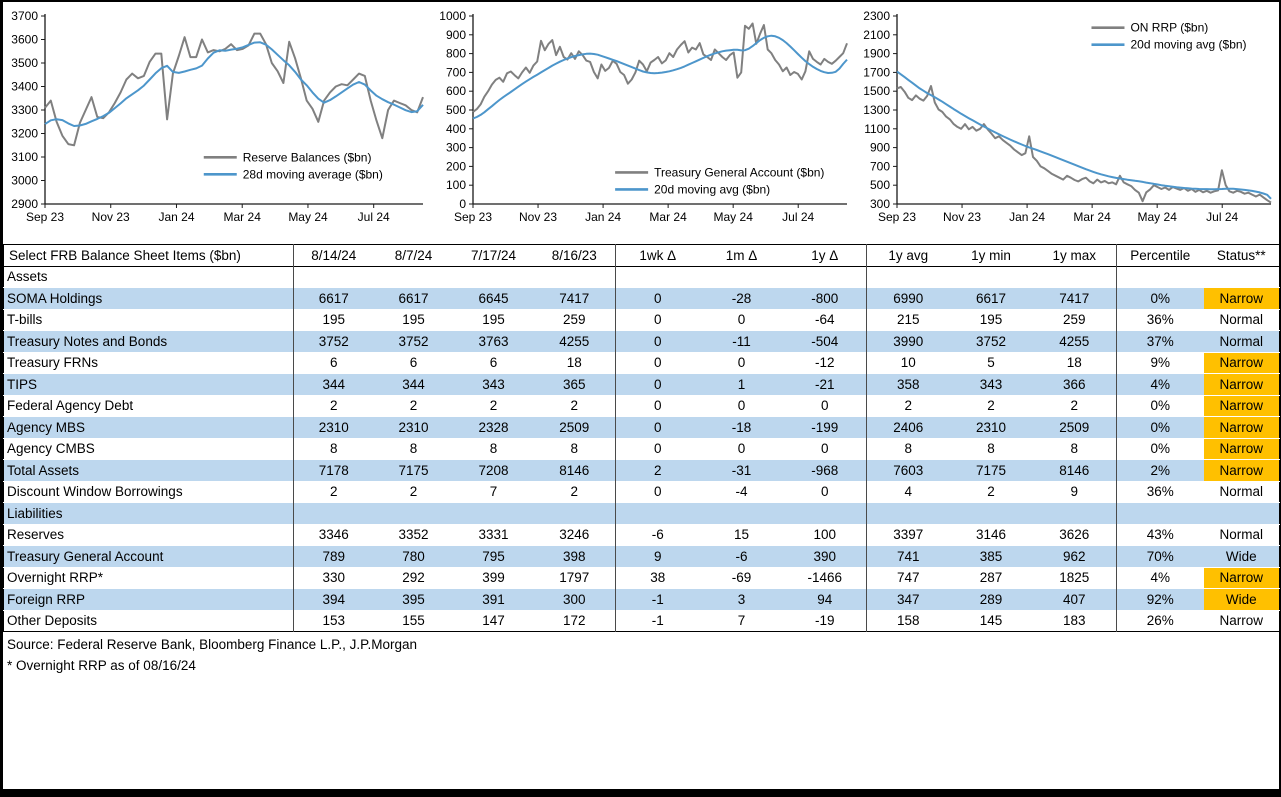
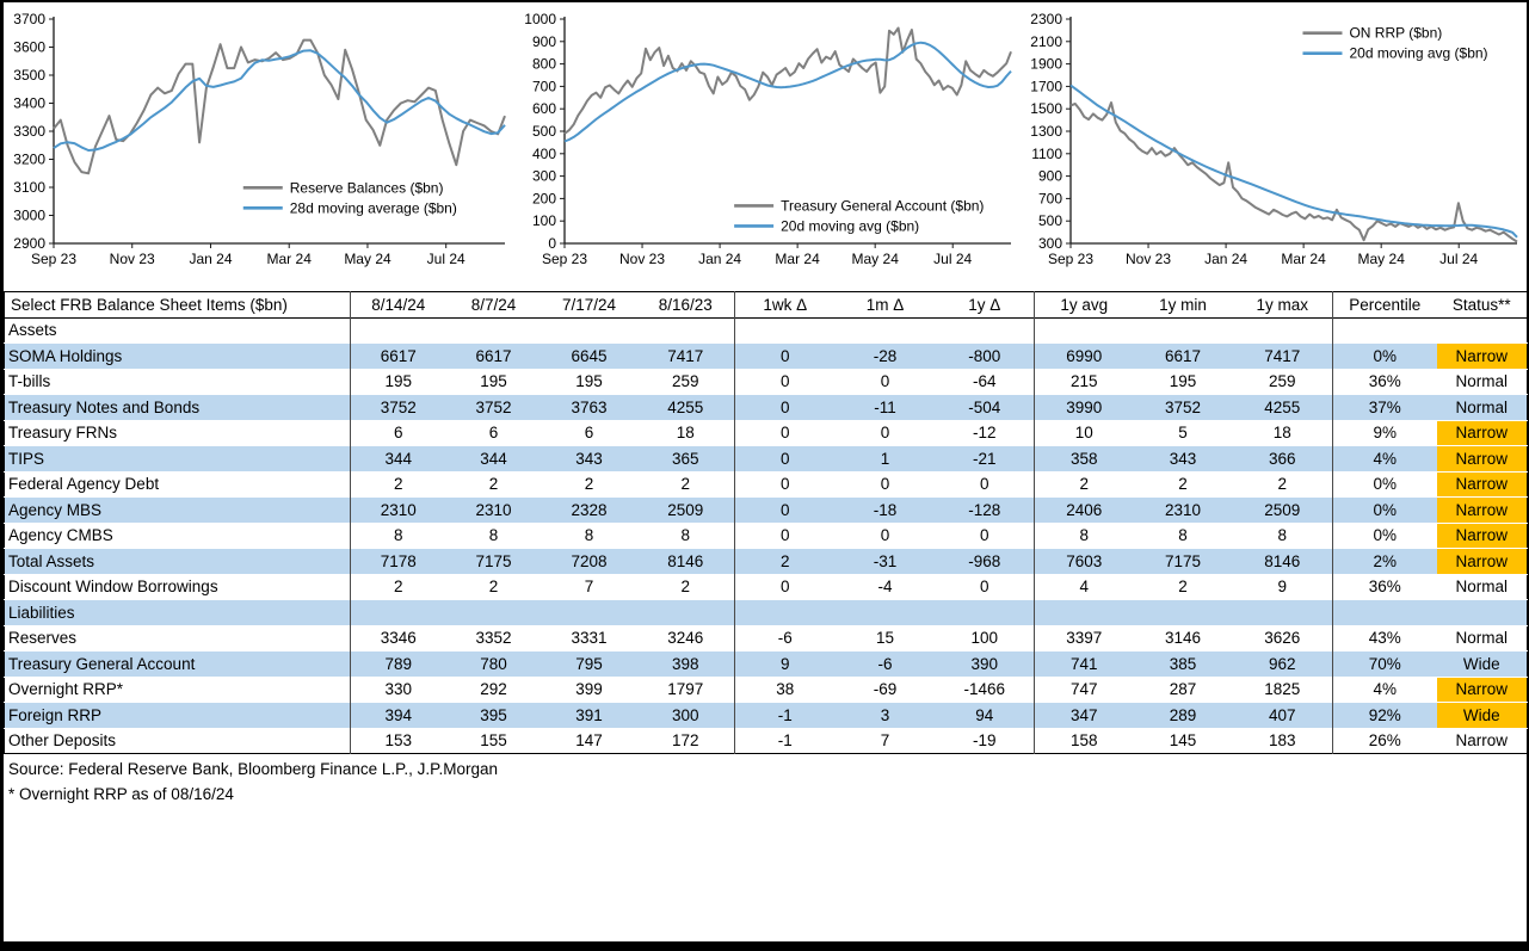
  2900
  3000
  3100
  3200
  3300
  3400
  3500
  3600
  3700
  Sep 23
  Nov 23
  Jan 24
  Mar 24
  May 24
  Jul 24
  Reserve Balances ($bn)
  28d moving average ($bn)
  0
  100
  200
  300
  400
  500
  600
  700
  800
  900
  1000
  Sep 23
  Nov 23
  Jan 24
  Mar 24
  May 24
  Jul 24
  Treasury General Account ($bn)
  20d moving avg ($bn)
  300
  500
  700
  900
  1100
  1300
  1500
  1700
  1900
  2100
  2300
  Sep 23
  Nov 23
  Jan 24
  Mar 24
  May 24
  Jul 24
  ON RRP ($bn)
  20d moving avg ($bn)
  Select FRB Balance Sheet Items ($bn)	8/14/24	8/7/24	7/17/24	8/16/23	1wk Δ	1m Δ	1y Δ	1y avg	1y min	1y max	Percentile	Status**
  Assets
  SOMA Holdings	6617	6617	6645	7417	0	-28	-800	6990	6617	7417	0%	Narrow
  T-bills	195	195	195	259	0	0	-64	215	195	259	36%	Normal
  Treasury Notes and Bonds	3752	3752	3763	4255	0	-11	-504	3990	3752	4255	37%	Normal
  Treasury FRNs	6	6	6	18	0	0	-12	10	5	18	9%	Narrow
  TIPS	344	344	343	365	0	1	-21	358	343	366	4%	Narrow
  Federal Agency Debt	2	2	2	2	0	0	0	2	2	2	0%	Narrow
- Agency MBS	2310	2310	2328	2509	0	-18	-199	2406	2310	2509	0%	Narrow
+ Agency MBS	2310	2310	2328	2509	0	-18	-128	2406	2310	2509	0%	Narrow
  Agency CMBS	8	8	8	8	0	0	0	8	8	8	0%	Narrow
  Total Assets	7178	7175	7208	8146	2	-31	-968	7603	7175	8146	2%	Narrow
  Discount Window Borrowings	2	2	7	2	0	-4	0	4	2	9	36%	Normal
  Liabilities
  Reserves	3346	3352	3331	3246	-6	15	100	3397	3146	3626	43%	Normal
  Treasury General Account	789	780	795	398	9	-6	390	741	385	962	70%	Wide
  Overnight RRP*	330	292	399	1797	38	-69	-1466	747	287	1825	4%	Narrow
  Foreign RRP	394	395	391	300	-1	3	94	347	289	407	92%	Wide
  Other Deposits	153	155	147	172	-1	7	-19	158	145	183	26%	Narrow
  Source: Federal Reserve Bank, Bloomberg Finance L.P., J.P.Morgan
  * Overnight RRP as of 08/16/24
